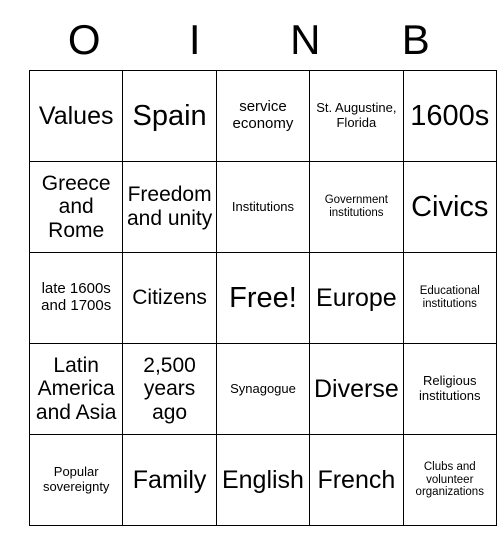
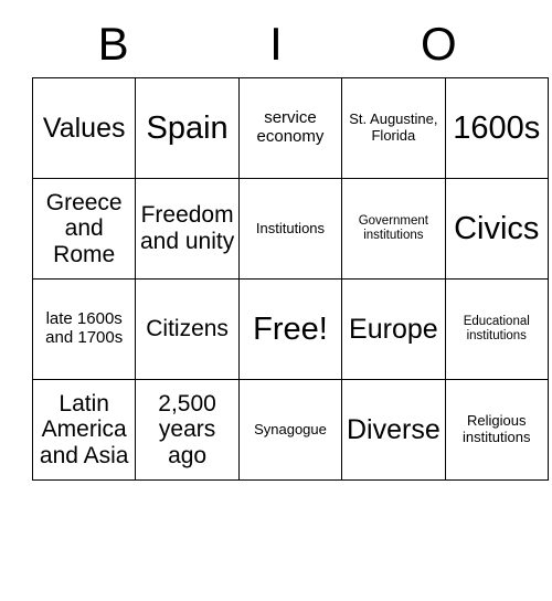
- O
+ B
  I
- N
- B
+ O
  Values	Spain	service economy	St. Augustine, Florida	1600s
  Greece and Rome	Freedom and unity	Institutions	Government institutions	Civics
  late 1600s and 1700s	Citizens	Free!	Europe	Educational institutions
  Latin America and Asia	2,500 years ago	Synagogue	Diverse	Religious institutions
- Popular sovereignty	Family	English	French	Clubs and volunteer organizations
